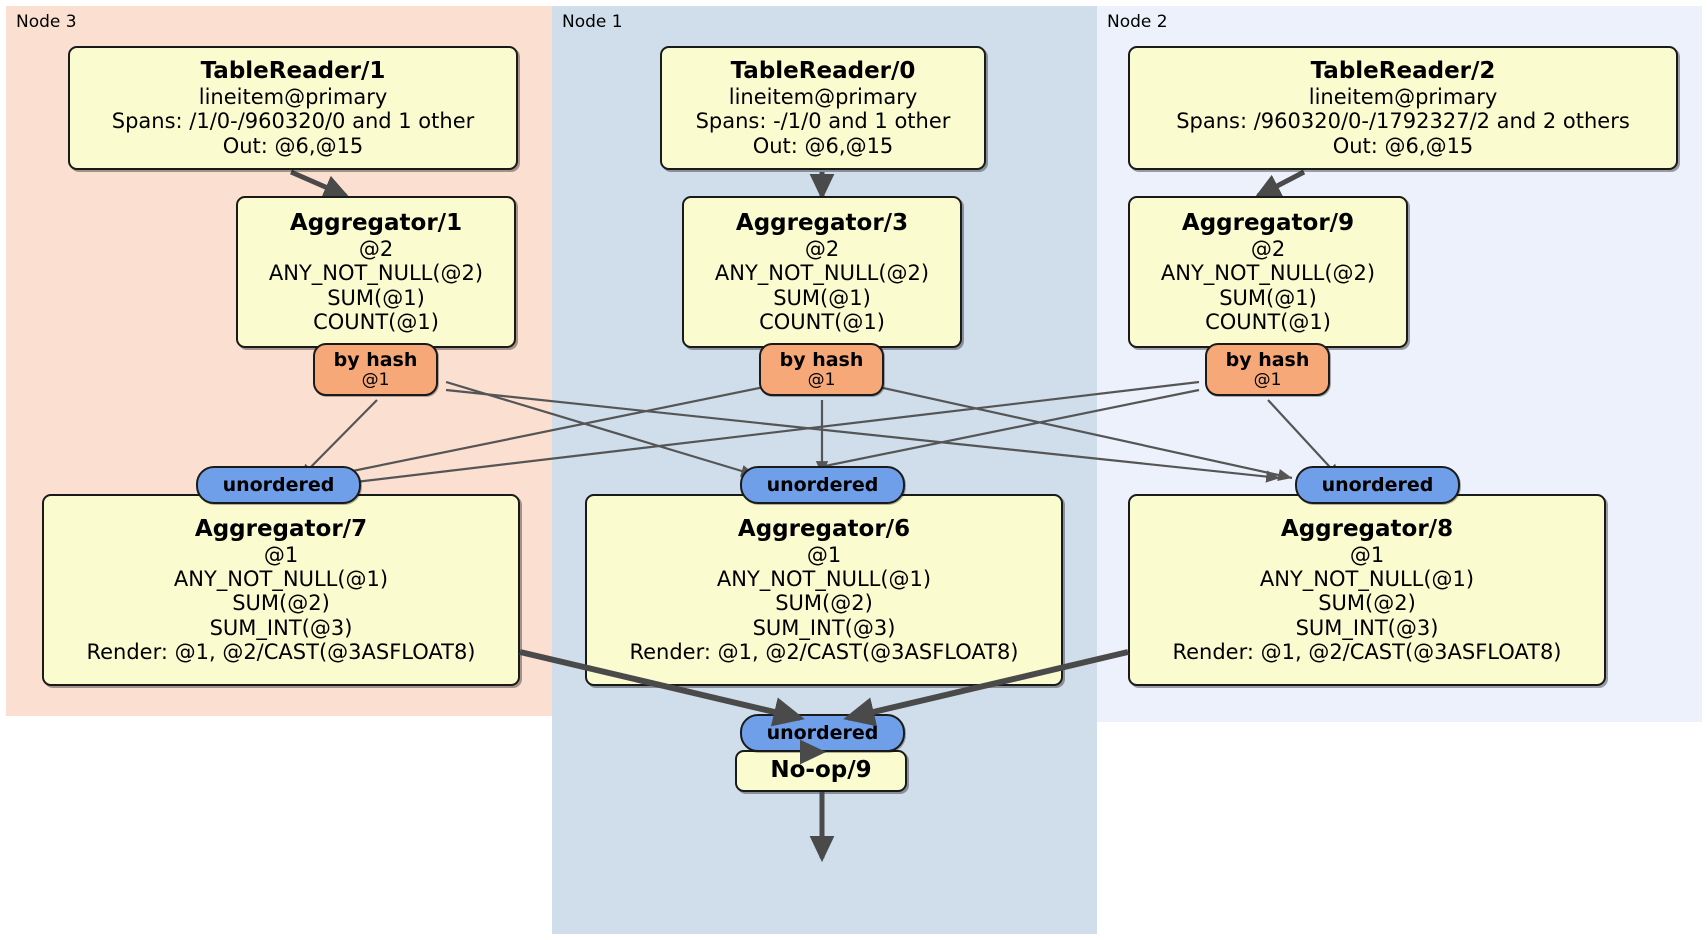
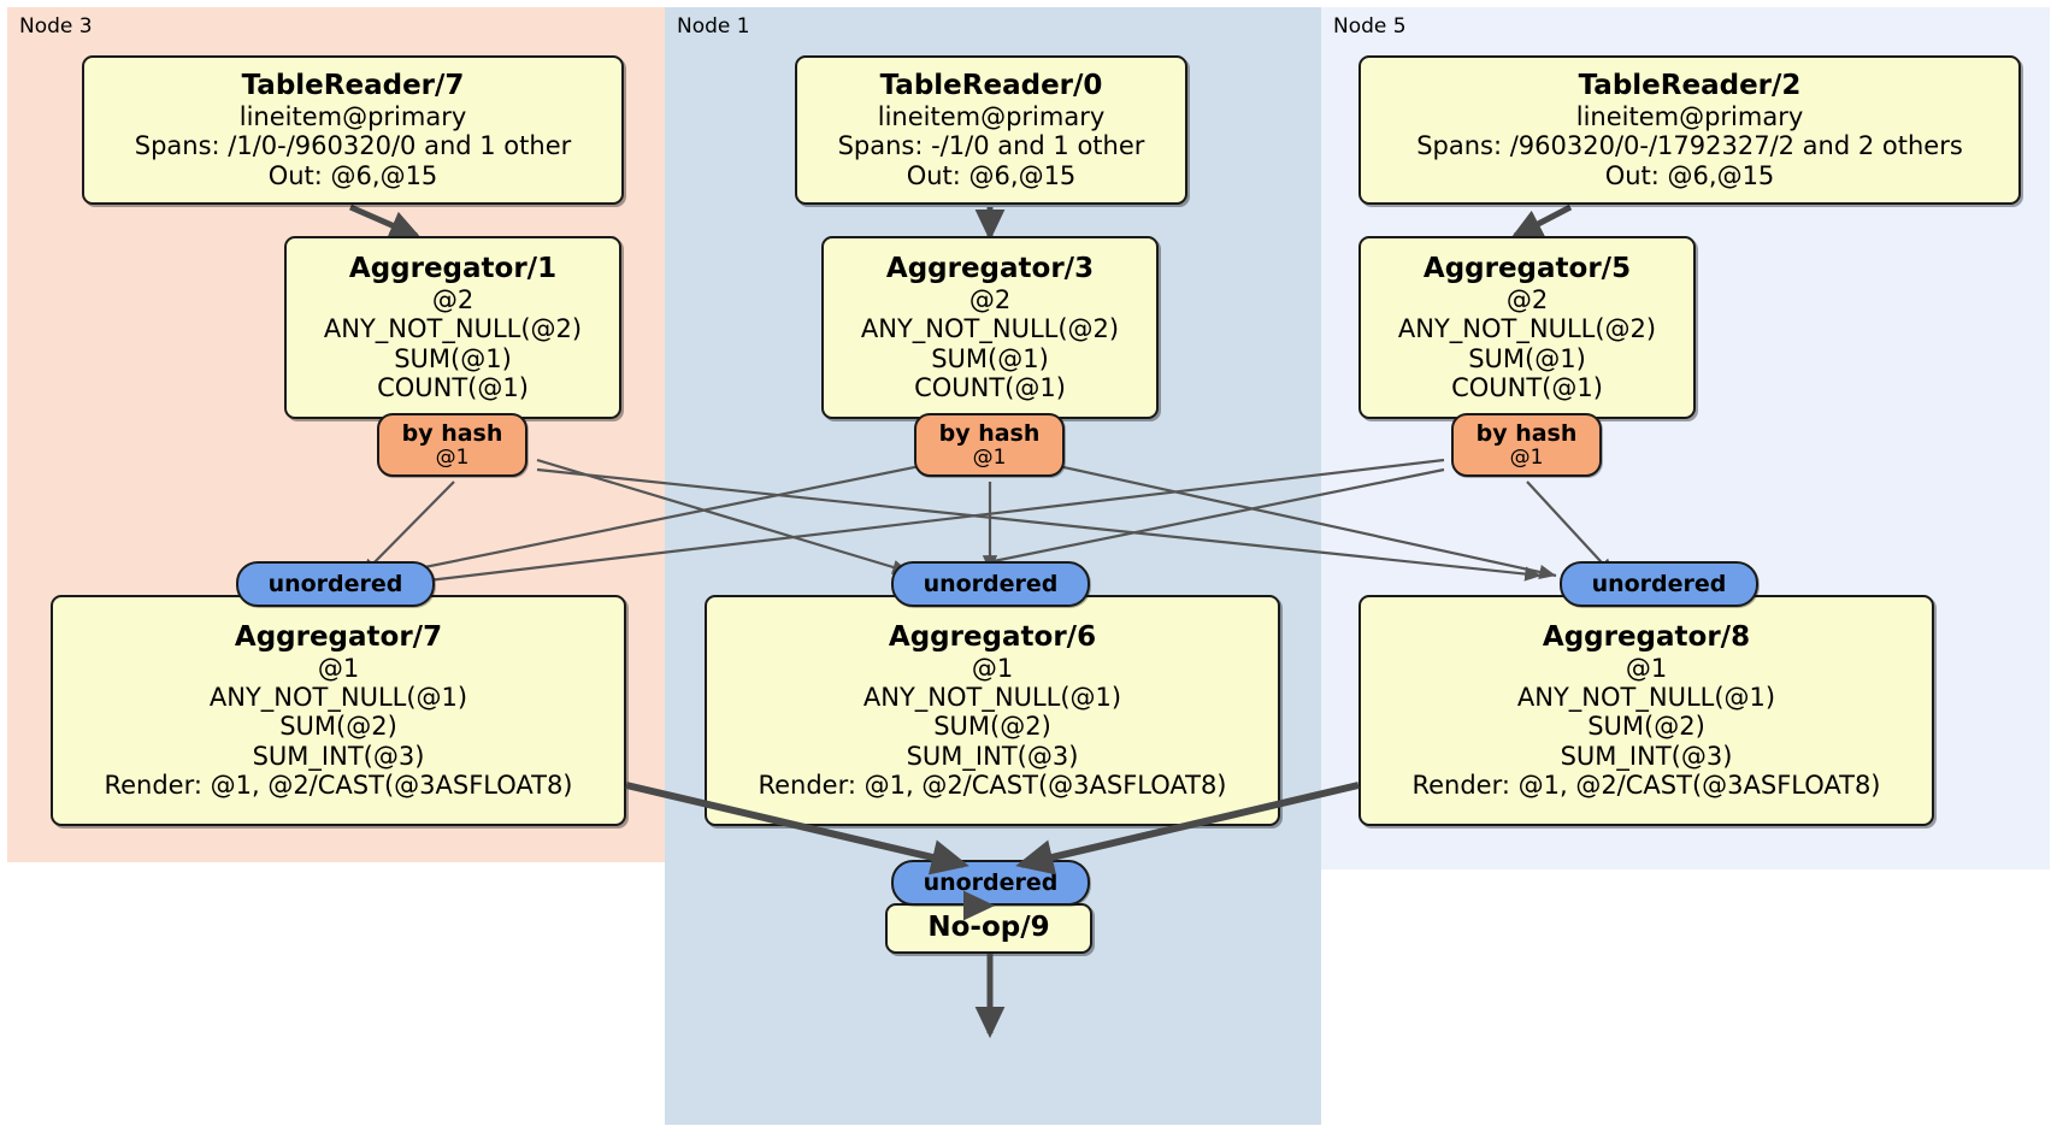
  Node 3
  Node 1
- Node 2
+ Node 5
- TableReader/1
+ TableReader/7
  lineitem@primary
  Spans: /1/0-/960320/0 and 1 other
  Out: @6,@15
  Aggregator/1
  @2
  ANY_NOT_NULL(@2)
  SUM(@1)
  COUNT(@1)
  Aggregator/7
  @1
  ANY_NOT_NULL(@1)
  SUM(@2)
  SUM_INT(@3)
  Render: @1, @2/CAST(@3ASFLOAT8)
  TableReader/0
  lineitem@primary
  Spans: -/1/0 and 1 other
  Out: @6,@15
  Aggregator/3
  @2
  ANY_NOT_NULL(@2)
  SUM(@1)
  COUNT(@1)
  Aggregator/6
  @1
  ANY_NOT_NULL(@1)
  SUM(@2)
  SUM_INT(@3)
  Render: @1, @2/CAST(@3ASFLOAT8)
  No-op/9
  TableReader/2
  lineitem@primary
  Spans: /960320/0-/1792327/2 and 2 others
  Out: @6,@15
- Aggregator/9
+ Aggregator/5
  @2
  ANY_NOT_NULL(@2)
  SUM(@1)
  COUNT(@1)
  Aggregator/8
  @1
  ANY_NOT_NULL(@1)
  SUM(@2)
  SUM_INT(@3)
  Render: @1, @2/CAST(@3ASFLOAT8)
  by hash
  @1
  by hash
  @1
  by hash
  @1
  unordered
  unordered
  unordered
  unordered
